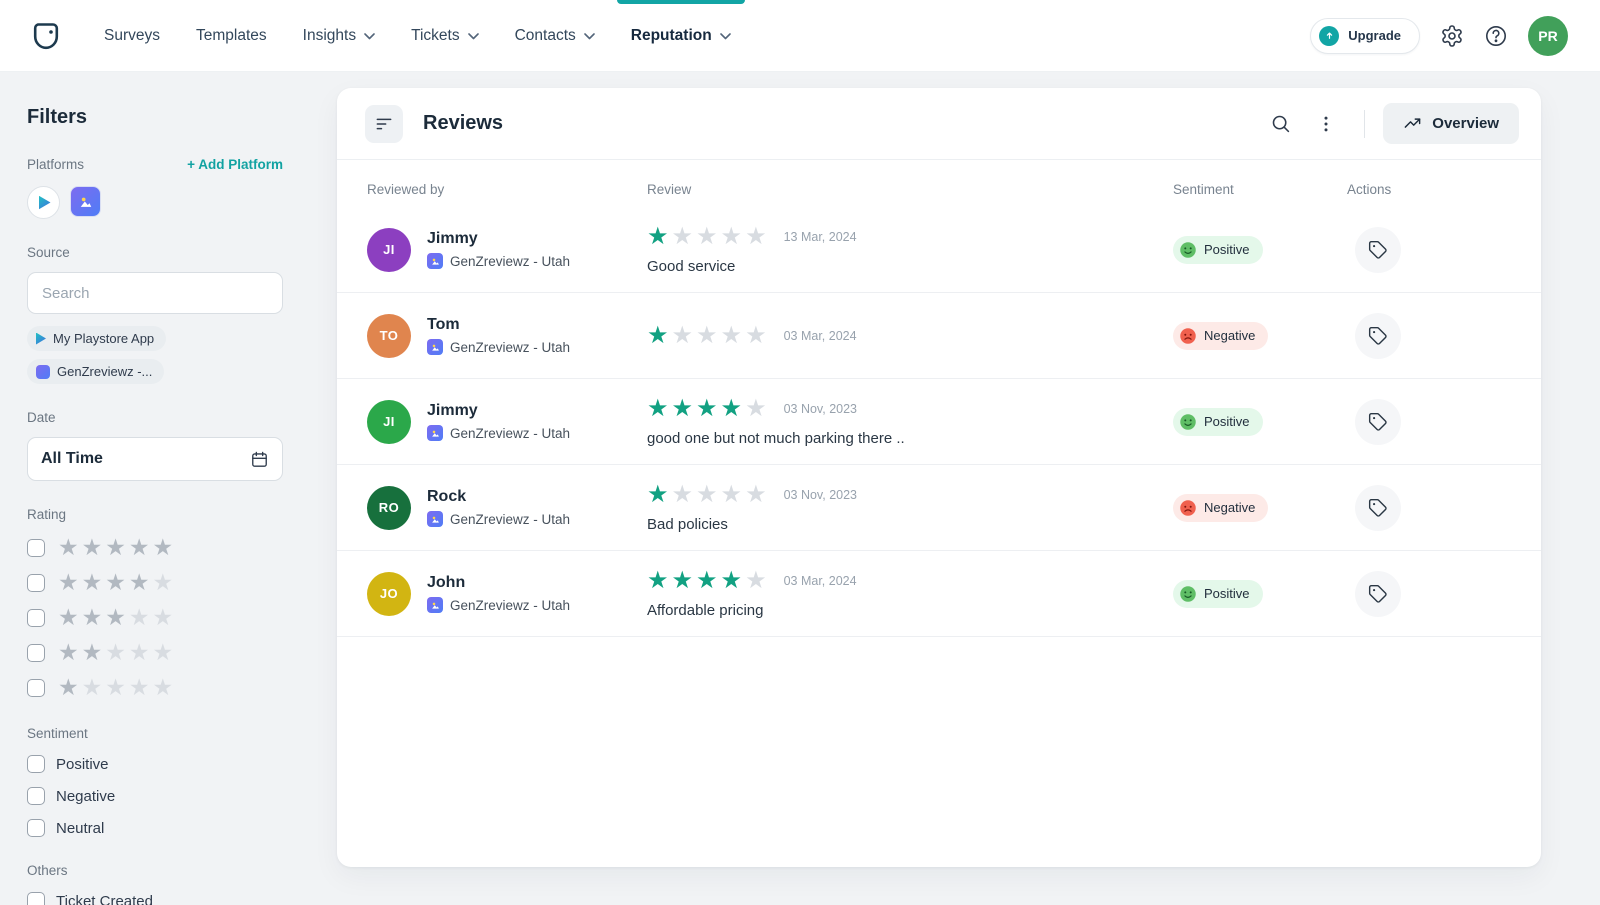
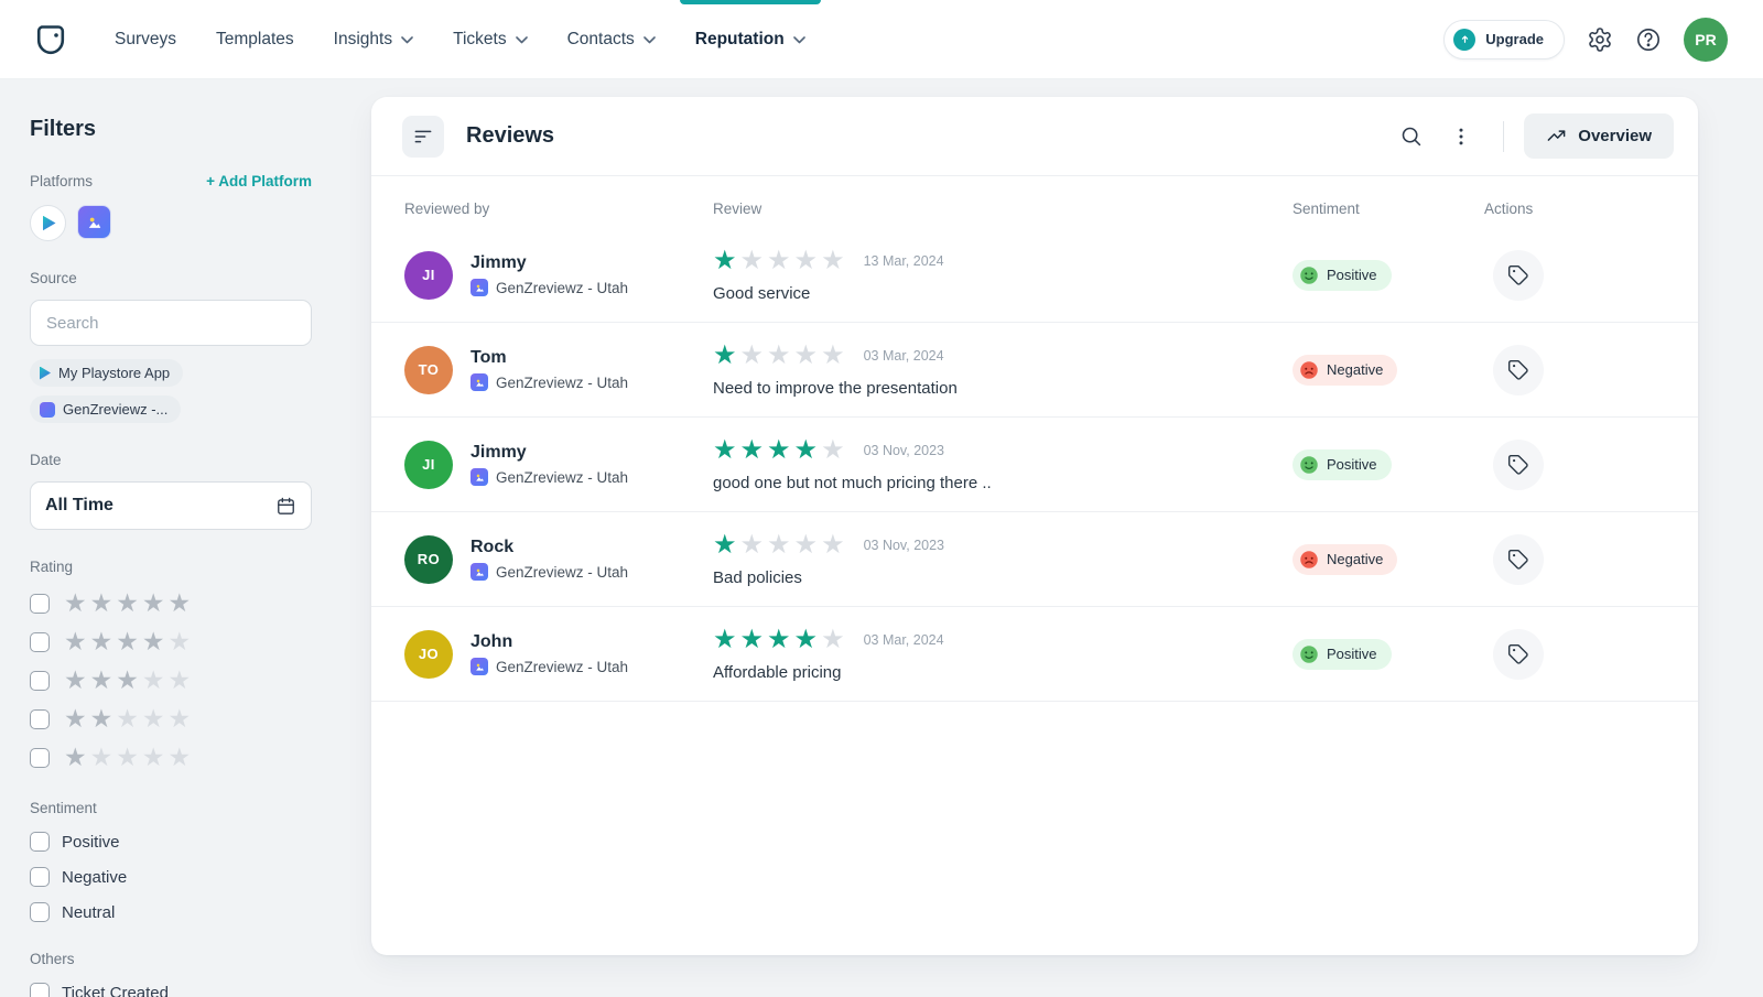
  Surveys
  Templates
  Insights
  Tickets
  Contacts
  Reputation
  Upgrade
  PR
  Filters
  Platforms
  + Add Platform
  Source
  Search
  My Playstore App
  GenZreviewz -...
  Date
  All Time
  Rating
  ★★★★★
  ★★★★★
  ★★★★★
  ★★★★★
  ★★★★★
  Sentiment
  Positive
  Negative
  Neutral
  Others
  Ticket Created
  Reviews
  Overview
  Reviewed by
  Review
  Sentiment
  Actions
  JI
  Jimmy
  GenZreviewz - Utah
  ★★★★★
  13 Mar, 2024
  Good service
  Positive
  TO
  Tom
  GenZreviewz - Utah
  ★★★★★
  03 Mar, 2024
+ Need to improve the presentation
  Negative
  JI
  Jimmy
  GenZreviewz - Utah
  ★★★★★
  03 Nov, 2023
- good one but not much parking there ..
+ good one but not much pricing there ..
  Positive
  RO
  Rock
  GenZreviewz - Utah
  ★★★★★
  03 Nov, 2023
  Bad policies
  Negative
  JO
  John
  GenZreviewz - Utah
  ★★★★★
  03 Mar, 2024
  Affordable pricing
  Positive
